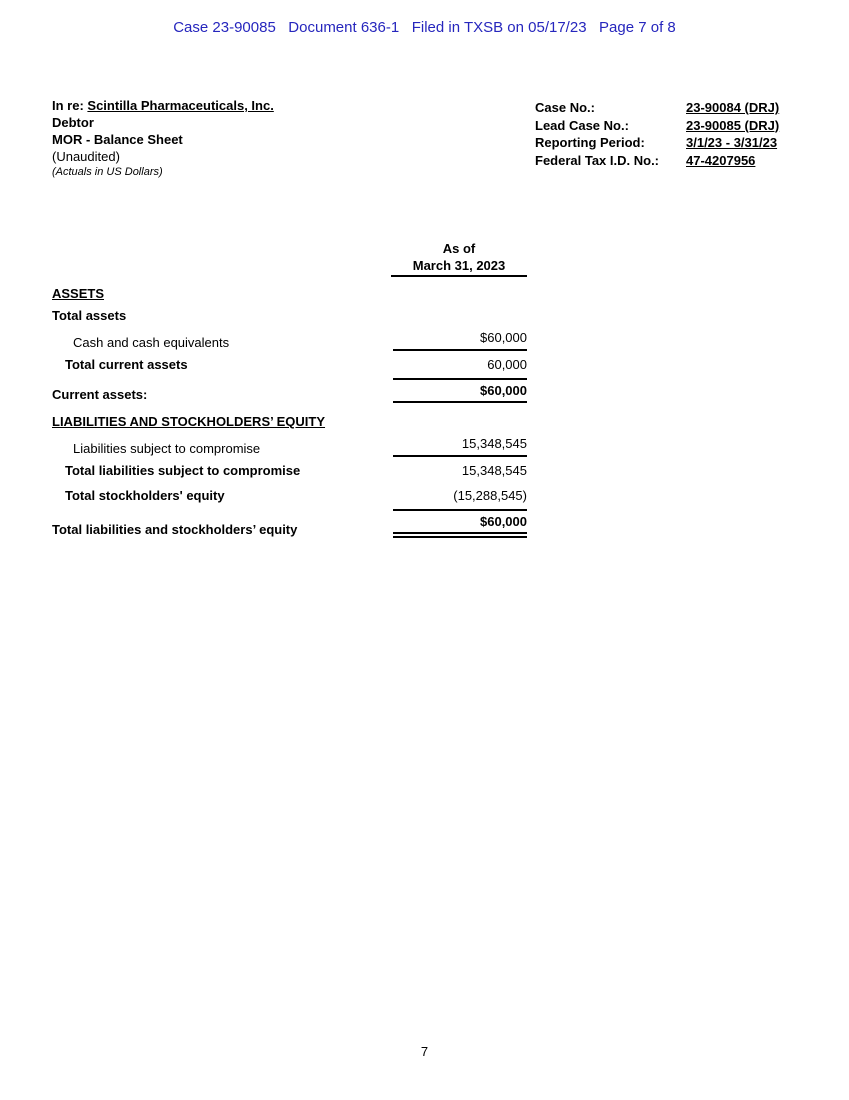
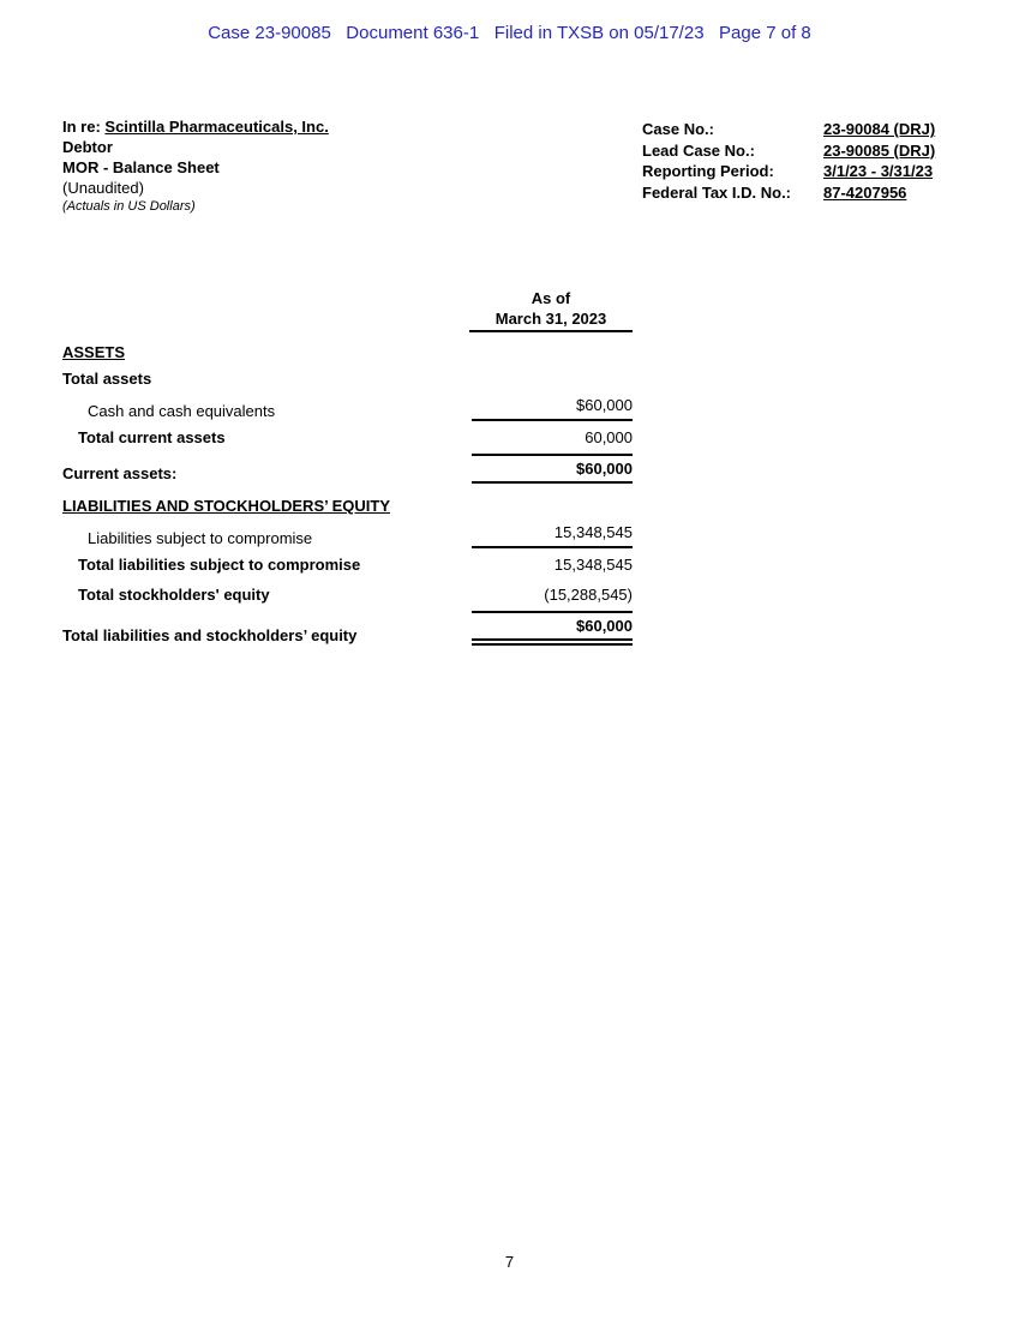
  Case 23-90085 Document 636-1 Filed in TXSB on 05/17/23 Page 7 of 8
  In re: Scintilla Pharmaceuticals, Inc.
  Debtor
  MOR - Balance Sheet
  (Unaudited)
  (Actuals in US Dollars)
  Case No.:
  23-90084 (DRJ)
  Lead Case No.:
  23-90085 (DRJ)
  Reporting Period:
  3/1/23 - 3/31/23
  Federal Tax I.D. No.:
- 47-4207956
+ 87-4207956
  As of
  March 31, 2023
  ASSETS
  Total assets
  Cash and cash equivalents
  $60,000
  Total current assets
  60,000
  Current assets:
  $60,000
  LIABILITIES AND STOCKHOLDERS’ EQUITY
  Liabilities subject to compromise
  15,348,545
  Total liabilities subject to compromise
  15,348,545
  Total stockholders' equity
  (15,288,545)
  Total liabilities and stockholders’ equity
  $60,000
  7
